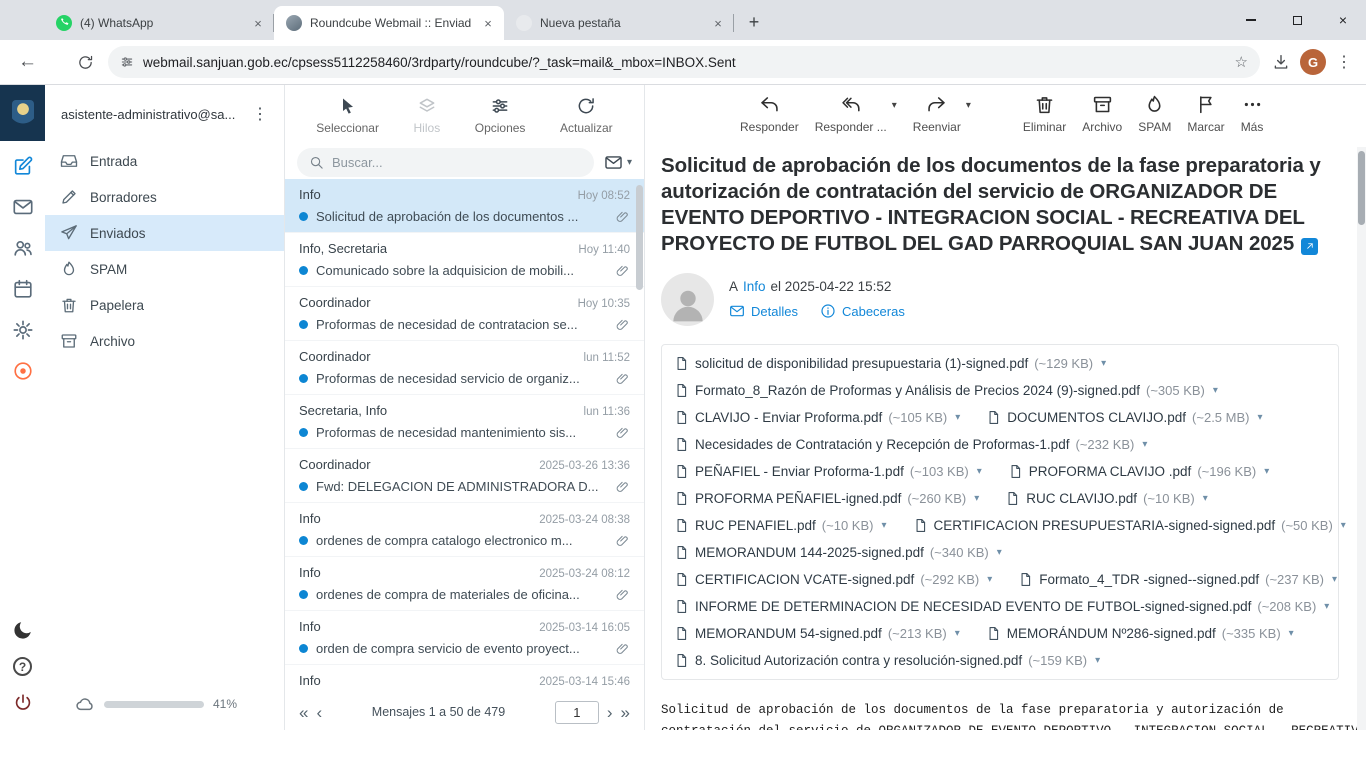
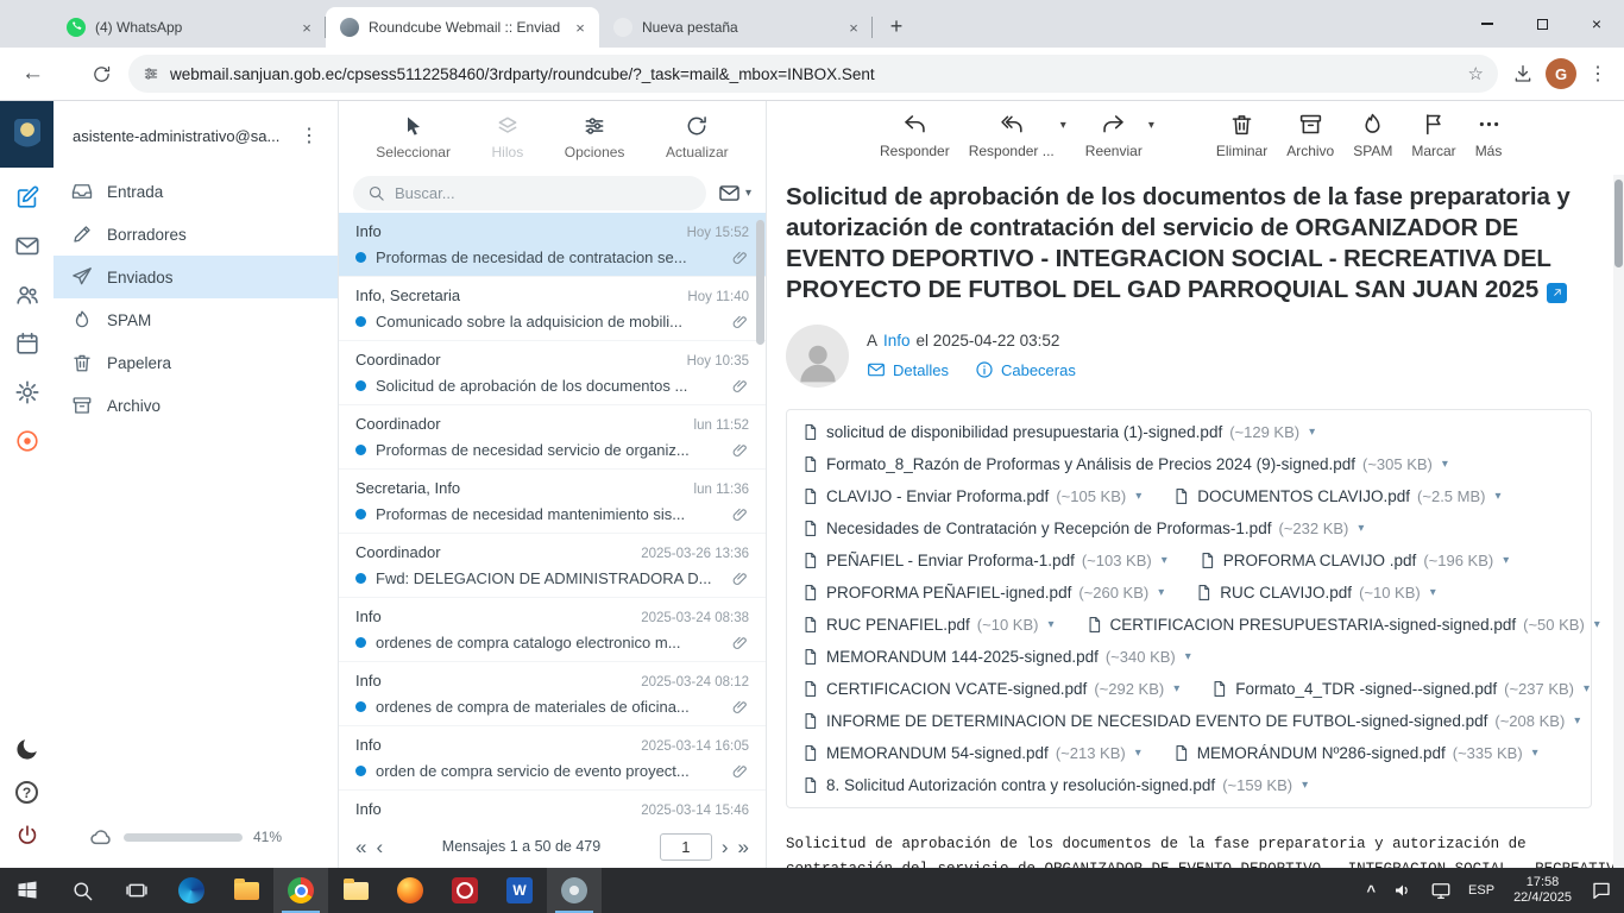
  (4) WhatsApp
  ×
  Roundcube Webmail :: Enviad
  ×
  Nueva pestaña
  ×
  +
  ×
  ←
  webmail.sanjuan.gob.ec/cpsess5112258460/3rdparty/roundcube/?_task=mail&_mbox=INBOX.Sent
  ☆
  G
  ⋮
  ?
  asistente-administrativo@sa...
  ⋮
  Entrada
  Borradores
  Enviados
  SPAM
  Papelera
  Archivo
  41%
  Seleccionar
  Hilos
  Opciones
  Actualizar
  Buscar...
  ▾
  Info
- Hoy 08:52
+ Hoy 15:52
- Solicitud de aprobación de los documentos ...
+ Proformas de necesidad de contratacion se...
  Info, Secretaria
  Hoy 11:40
  Comunicado sobre la adquisicion de mobili...
  Coordinador
  Hoy 10:35
- Proformas de necesidad de contratacion se...
+ Solicitud de aprobación de los documentos ...
  Coordinador
  lun 11:52
  Proformas de necesidad servicio de organiz...
  Secretaria, Info
  lun 11:36
  Proformas de necesidad mantenimiento sis...
  Coordinador
  2025-03-26 13:36
  Fwd: DELEGACION DE ADMINISTRADORA D...
  Info
  2025-03-24 08:38
  ordenes de compra catalogo electronico m...
  Info
  2025-03-24 08:12
  ordenes de compra de materiales de oficina...
  Info
  2025-03-14 16:05
  orden de compra servicio de evento proyect...
  Info
  2025-03-14 15:46
  «
  ‹
  Mensajes 1 a 50 de 479
  1
  ›
  »
  Responder
  Responder ...
  ▾
  Reenviar
  ▾
  Eliminar
  Archivo
  SPAM
  Marcar
  Más
  Solicitud de aprobación de los documentos de la fase preparatoria y autorización de contratación del servicio de ORGANIZADOR DE EVENTO DEPORTIVO - INTEGRACION SOCIAL - RECREATIVA DEL PROYECTO DE FUTBOL DEL GAD PARROQUIAL SAN JUAN 2025
  A
  Info
- el 2025-04-22 15:52
+ el 2025-04-22 03:52
  Detalles
  Cabeceras
  solicitud de disponibilidad presupuestaria (1)-signed.pdf
  (~129 KB)
  ▾
  Formato_8_Razón de Proformas y Análisis de Precios 2024 (9)-signed.pdf
  (~305 KB)
  ▾
  CLAVIJO - Enviar Proforma.pdf
  (~105 KB)
  ▾
  DOCUMENTOS CLAVIJO.pdf
  (~2.5 MB)
  ▾
  Necesidades de Contratación y Recepción de Proformas-1.pdf
  (~232 KB)
  ▾
  PEÑAFIEL - Enviar Proforma-1.pdf
  (~103 KB)
  ▾
  PROFORMA CLAVIJO .pdf
  (~196 KB)
  ▾
  PROFORMA PEÑAFIEL-igned.pdf
  (~260 KB)
  ▾
  RUC CLAVIJO.pdf
  (~10 KB)
  ▾
  RUC PENAFIEL.pdf
  (~10 KB)
  ▾
  CERTIFICACION PRESUPUESTARIA-signed-signed.pdf
  (~50 KB)
  ▾
  MEMORANDUM 144-2025-signed.pdf
  (~340 KB)
  ▾
  CERTIFICACION VCATE-signed.pdf
  (~292 KB)
  ▾
  Formato_4_TDR -signed--signed.pdf
  (~237 KB)
  ▾
  INFORME DE DETERMINACION DE NECESIDAD EVENTO DE FUTBOL-signed-signed.pdf
  (~208 KB)
  ▾
  MEMORANDUM 54-signed.pdf
  (~213 KB)
  ▾
  MEMORÁNDUM Nº286-signed.pdf
  (~335 KB)
  ▾
  8. Solicitud Autorización contra y resolución-signed.pdf
  (~159 KB)
  ▾
  Solicitud de aprobación de los documentos de la fase preparatoria y autorización de
+ W
+ ^
+ ESP
+ 17:58
+ 22/4/2025
